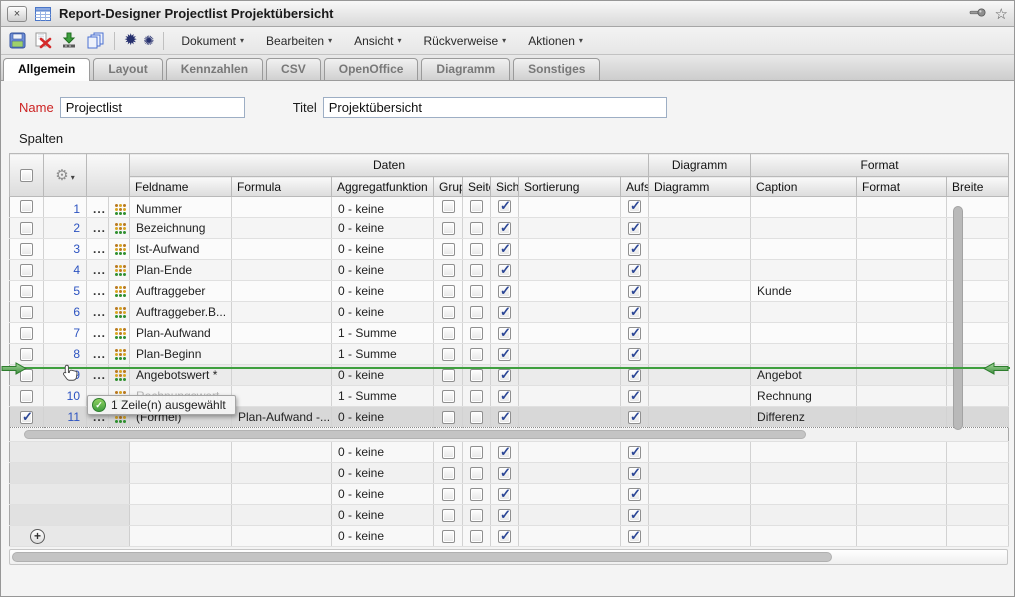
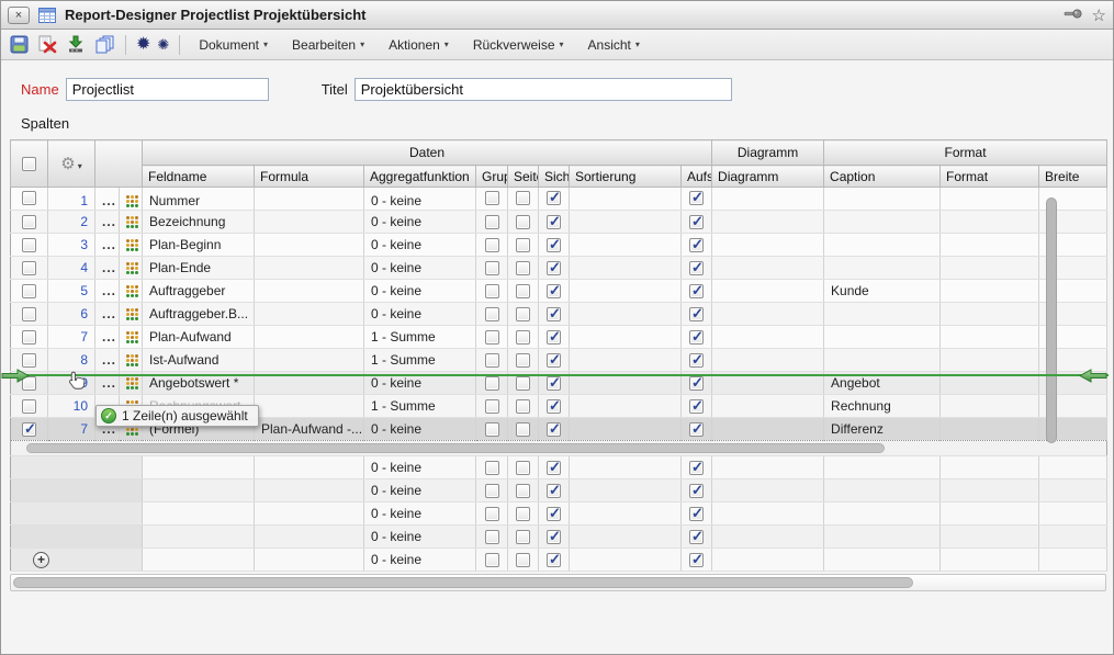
  ×
  Report-Designer Projectlist Projektübersicht
  ☆
  ✹
  ✺
  Dokument
  ▾
  Bearbeiten
  ▾
- Ansicht
+ Aktionen
  ▾
  Rückverweise
  ▾
- Aktionen
+ Ansicht
  ▾
- Allgemein
- Layout
- Kennzahlen
- CSV
- OpenOffice
- Diagramm
- Sonstiges
  Name
  Projectlist
  Titel
  Projektübersicht
  Spalten
  	⚙ ▾		Daten	Diagramm	Format
  Feldname	Formula	Aggregatfunktion	Gru	Seit	Sich	Sortierung	Aufs	Diagramm	Caption	Format	Breite
  	1	...		Nummer		0 - keine
  	2	...		Bezeichnung		0 - keine
- 	3	...		Ist-Aufwand		0 - keine
+ 	3	...		Plan-Beginn		0 - keine
  	4	...		Plan-Ende		0 - keine
  	5	...		Auftraggeber		0 - keine							Kunde
  	6	...		Auftraggeber.B...		0 - keine
  	7	...		Plan-Aufwand		1 - Summe
- 	8	...		Plan-Beginn		1 - Summe
+ 	8	...		Ist-Aufwand		1 - Summe
  		...		Angebotswert *		0 - keine							Angebot
- 	11	...		(Formel)	Plan-Aufwand -...	0 - keine							Differenz
+ 	7	...		(Formel)	Plan-Aufwand -...	0 - keine							Differenz
  			0 - keine
  			0 - keine
  			0 - keine
  			0 - keine
  +			0 - keine
  ✓
  1 Zeile(n) ausgewählt
